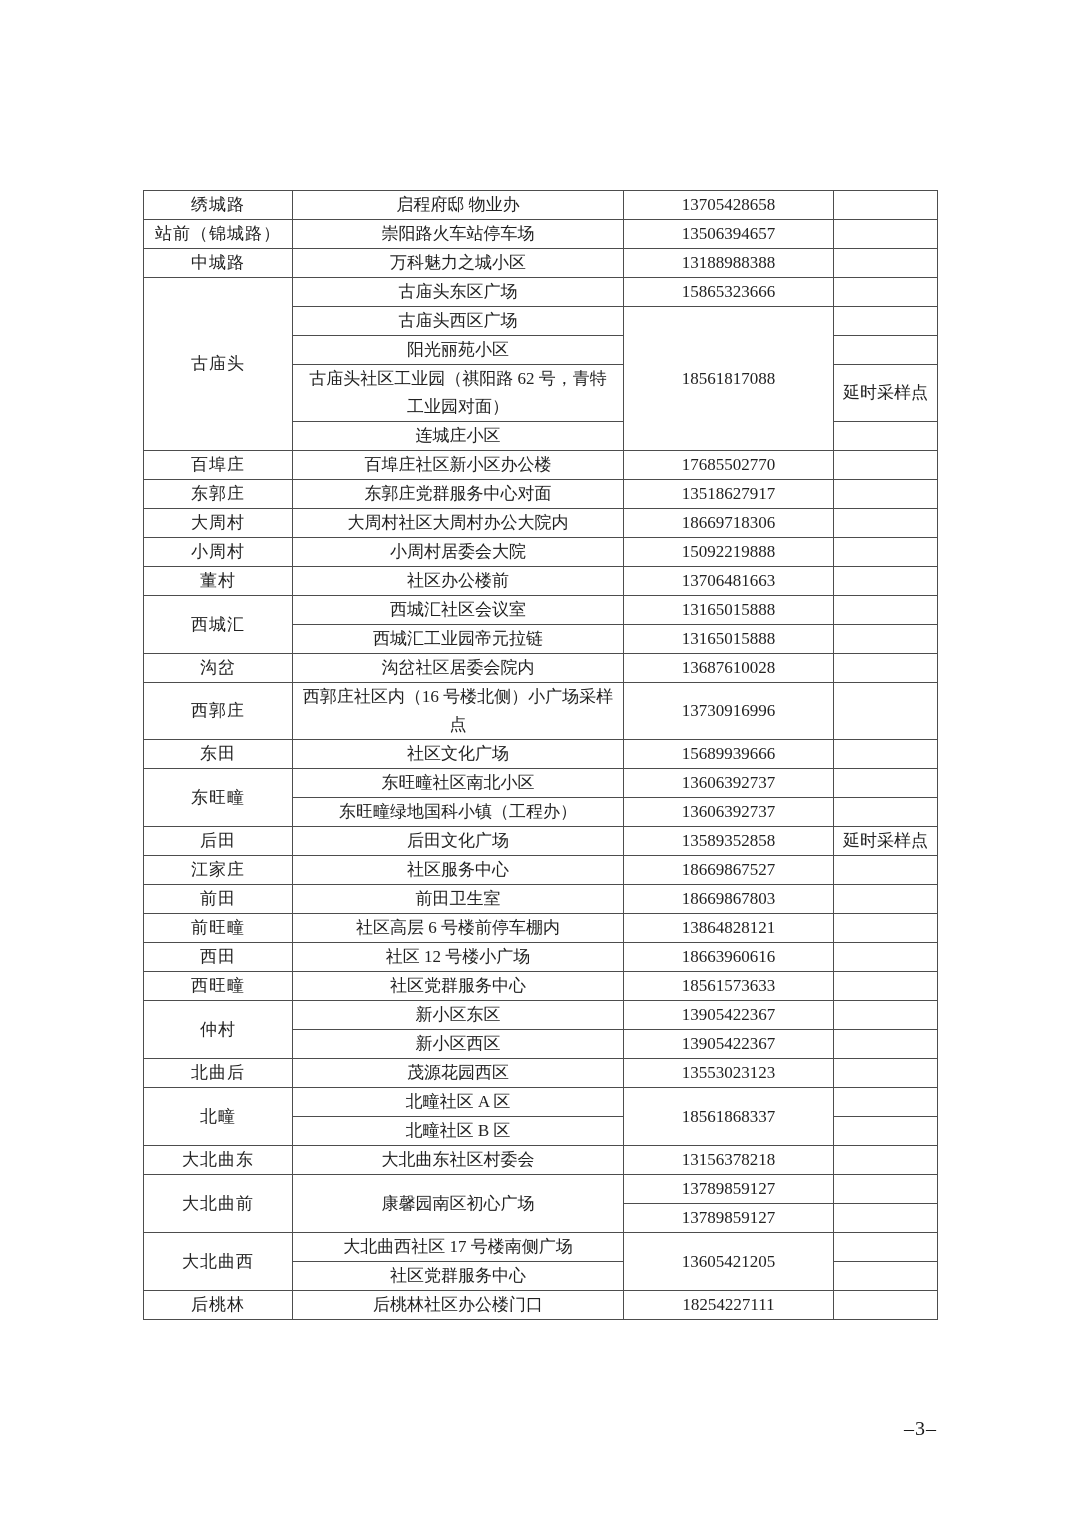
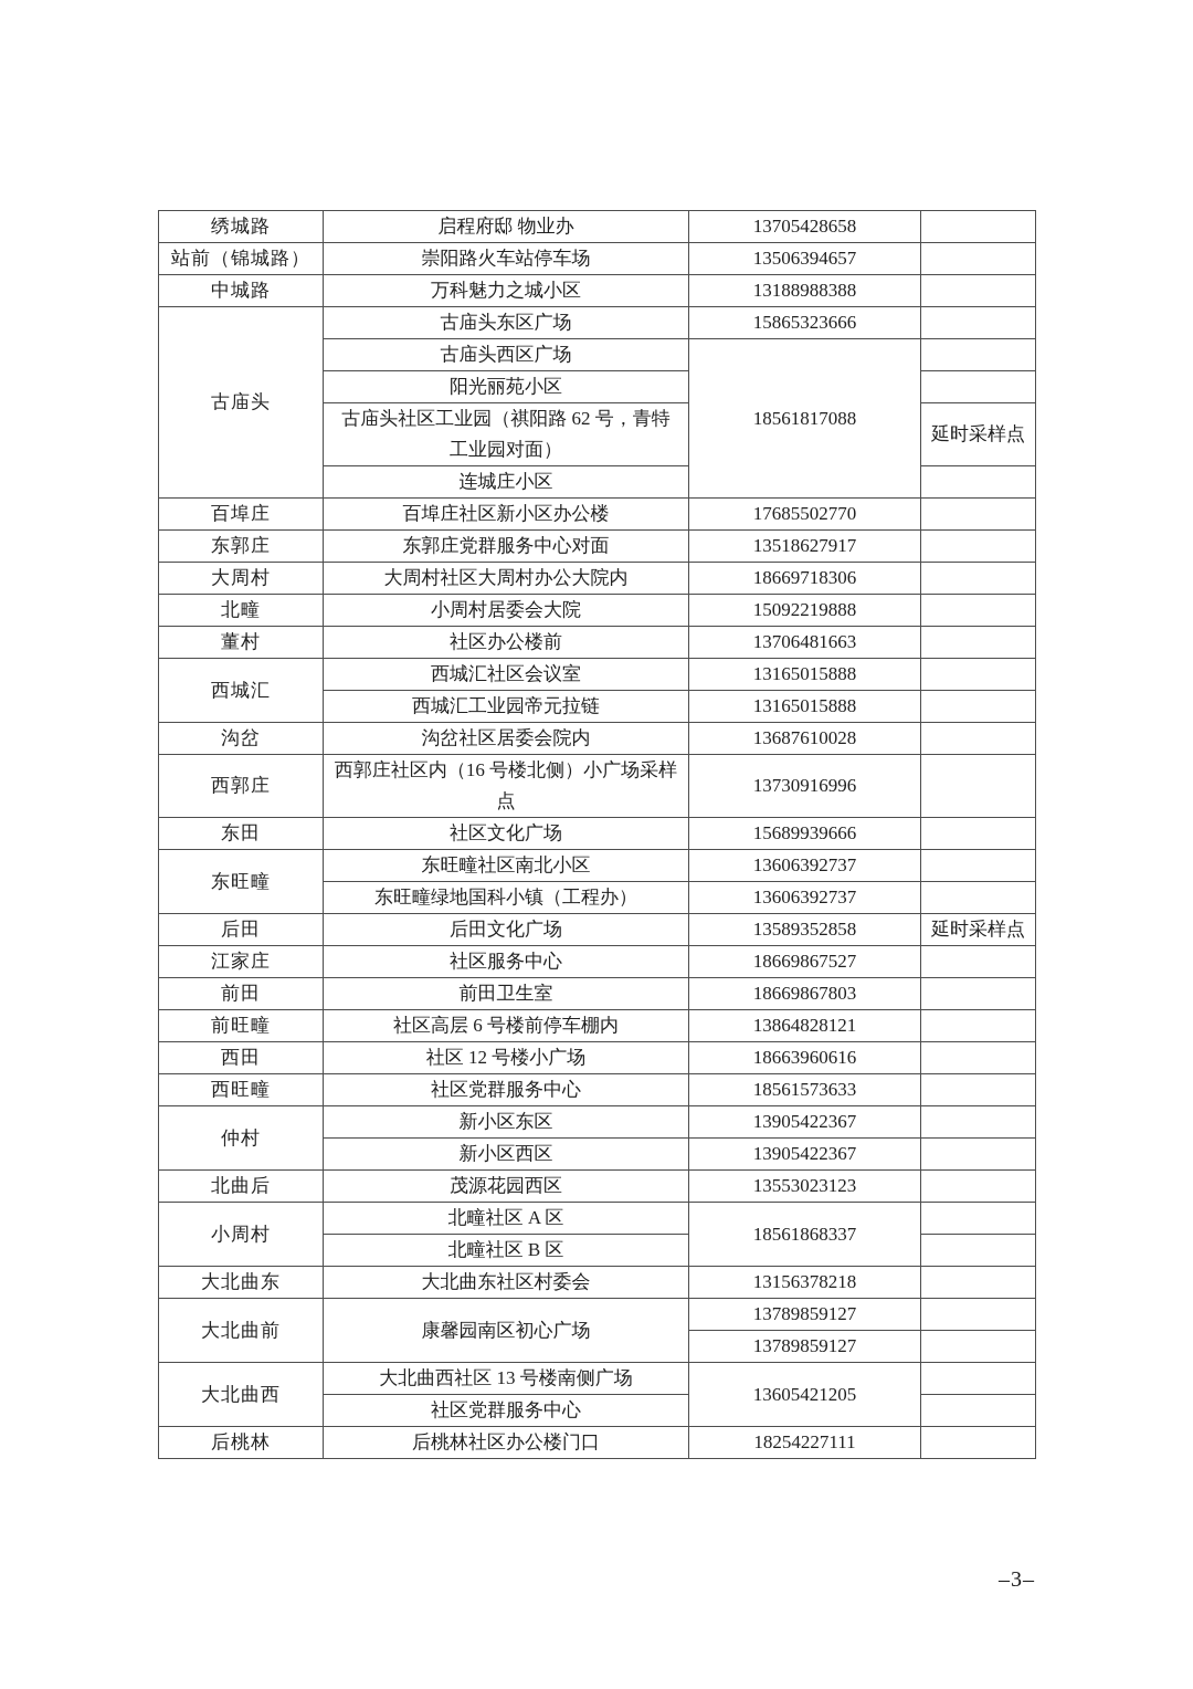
  绣城路	启程府邸 物业办	13705428658
  站前（锦城路）	崇阳路火车站停车场	13506394657
  中城路	万科魅力之城小区	13188988388
  古庙头	古庙头东区广场	15865323666
  古庙头西区广场	18561817088
  阳光丽苑小区
  古庙头社区工业园（祺阳路 62 号，青特工业园对面）	延时采样点
  连城庄小区
  百埠庄	百埠庄社区新小区办公楼	17685502770
  东郭庄	东郭庄党群服务中心对面	13518627917
  大周村	大周村社区大周村办公大院内	18669718306
- 小周村	小周村居委会大院	15092219888
+ 北疃	小周村居委会大院	15092219888
  董村	社区办公楼前	13706481663
  西城汇	西城汇社区会议室	13165015888
  西城汇工业园帝元拉链	13165015888
  沟岔	沟岔社区居委会院内	13687610028
  西郭庄	西郭庄社区内（16 号楼北侧）小广场采样点	13730916996
  东田	社区文化广场	15689939666
  东旺疃	东旺疃社区南北小区	13606392737
  东旺疃绿地国科小镇（工程办）	13606392737
  后田	后田文化广场	13589352858	延时采样点
  江家庄	社区服务中心	18669867527
  前田	前田卫生室	18669867803
  前旺疃	社区高层 6 号楼前停车棚内	13864828121
  西田	社区 12 号楼小广场	18663960616
  西旺疃	社区党群服务中心	18561573633
  仲村	新小区东区	13905422367
  新小区西区	13905422367
  北曲后	茂源花园西区	13553023123
- 北疃	北疃社区 A 区	18561868337
+ 小周村	北疃社区 A 区	18561868337
  北疃社区 B 区
  大北曲东	大北曲东社区村委会	13156378218
  大北曲前	康馨园南区初心广场	13789859127
  13789859127
- 大北曲西	大北曲西社区 17 号楼南侧广场	13605421205
+ 大北曲西	大北曲西社区 13 号楼南侧广场	13605421205
  社区党群服务中心
  后桃林	后桃林社区办公楼门口	18254227111
  –3–
